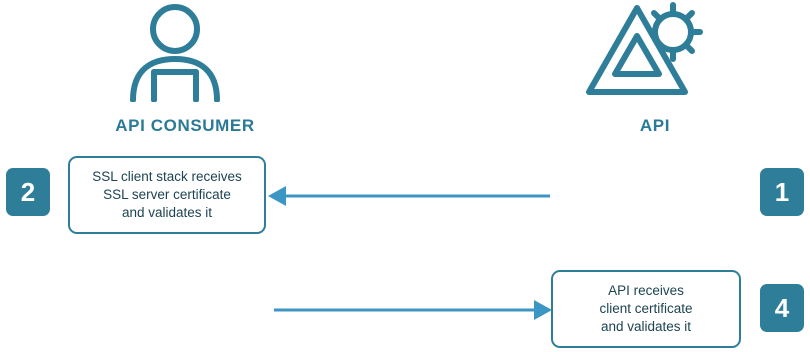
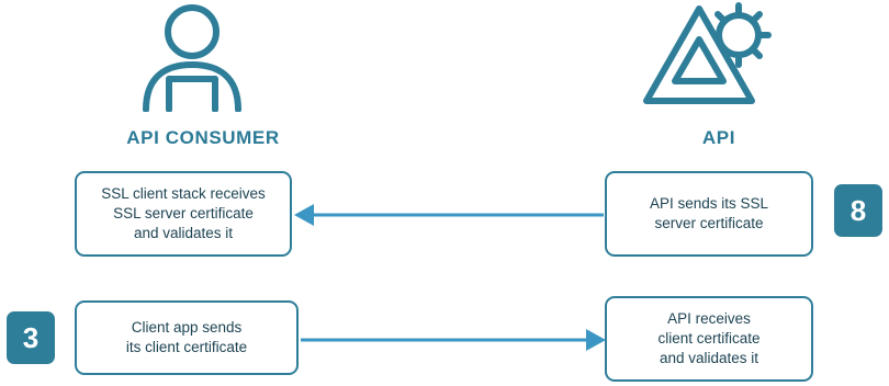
  API CONSUMER
  API
- 2
  SSL client stack receives
  SSL server certificate
  and validates it
+ API sends its SSL
+ server certificate
- 1
+ 8
+ 3
+ Client app sends
+ its client certificate
  API receives
  client certificate
  and validates it
- 4
